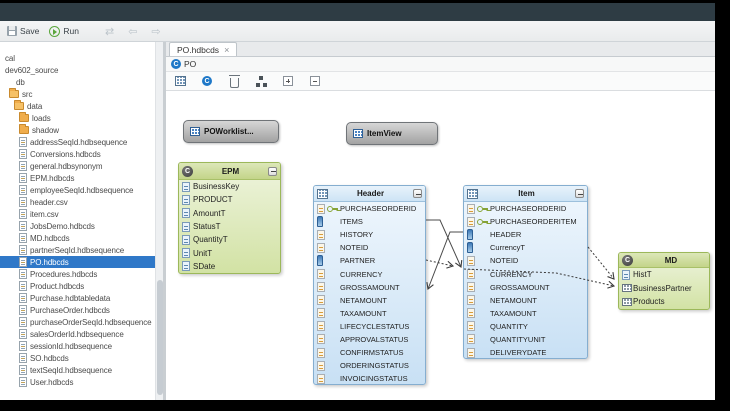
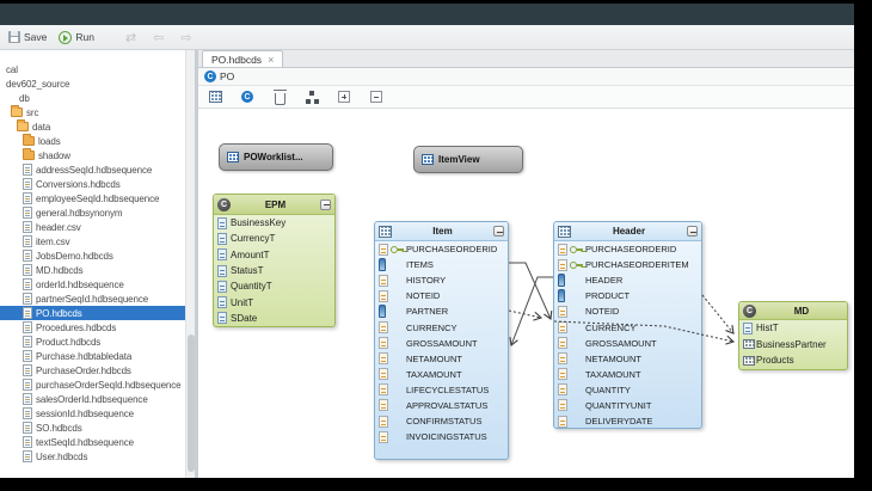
  Save
  Run
  ⇄
  ⇦
  ⇨
  cal
  dev602_source
  db
  src
  data
  loads
  shadow
  addressSeqId.hdbsequence
  Conversions.hdbcds
- general.hdbsynonym
+ employeeSeqId.hdbsequence
- EPM.hdbcds
- employeeSeqId.hdbsequence
+ general.hdbsynonym
  header.csv
  item.csv
  JobsDemo.hdbcds
  MD.hdbcds
+ orderId.hdbsequence
  partnerSeqId.hdbsequence
  PO.hdbcds
  Procedures.hdbcds
  Product.hdbcds
  Purchase.hdbtabledata
  PurchaseOrder.hdbcds
  purchaseOrderSeqId.hdbsequence
  salesOrderId.hdbsequence
  sessionId.hdbsequence
  SO.hdbcds
  textSeqId.hdbsequence
  User.hdbcds
  PO.hdbcds
  ×
  PO
  POWorklist...
  ItemView
  EPM
  BusinessKey
- PRODUCT
+ CurrencyT
  AmountT
  StatusT
  QuantityT
  UnitT
  SDate
- Header
+ Item
  PURCHASEORDERID
  ITEMS
  HISTORY
  NOTEID
  PARTNER
  CURRENCY
  GROSSAMOUNT
  NETAMOUNT
  TAXAMOUNT
  LIFECYCLESTATUS
  APPROVALSTATUS
  CONFIRMSTATUS
- ORDERINGSTATUS
  INVOICINGSTATUS
- Item
+ Header
  PURCHASEORDERID
  PURCHASEORDERITEM
  HEADER
- CurrencyT
+ PRODUCT
  NOTEID
  CURRENCY
  GROSSAMOUNT
  NETAMOUNT
  TAXAMOUNT
  QUANTITY
  QUANTITYUNIT
  DELIVERYDATE
  MD
  HistT
  BusinessPartner
  Products
